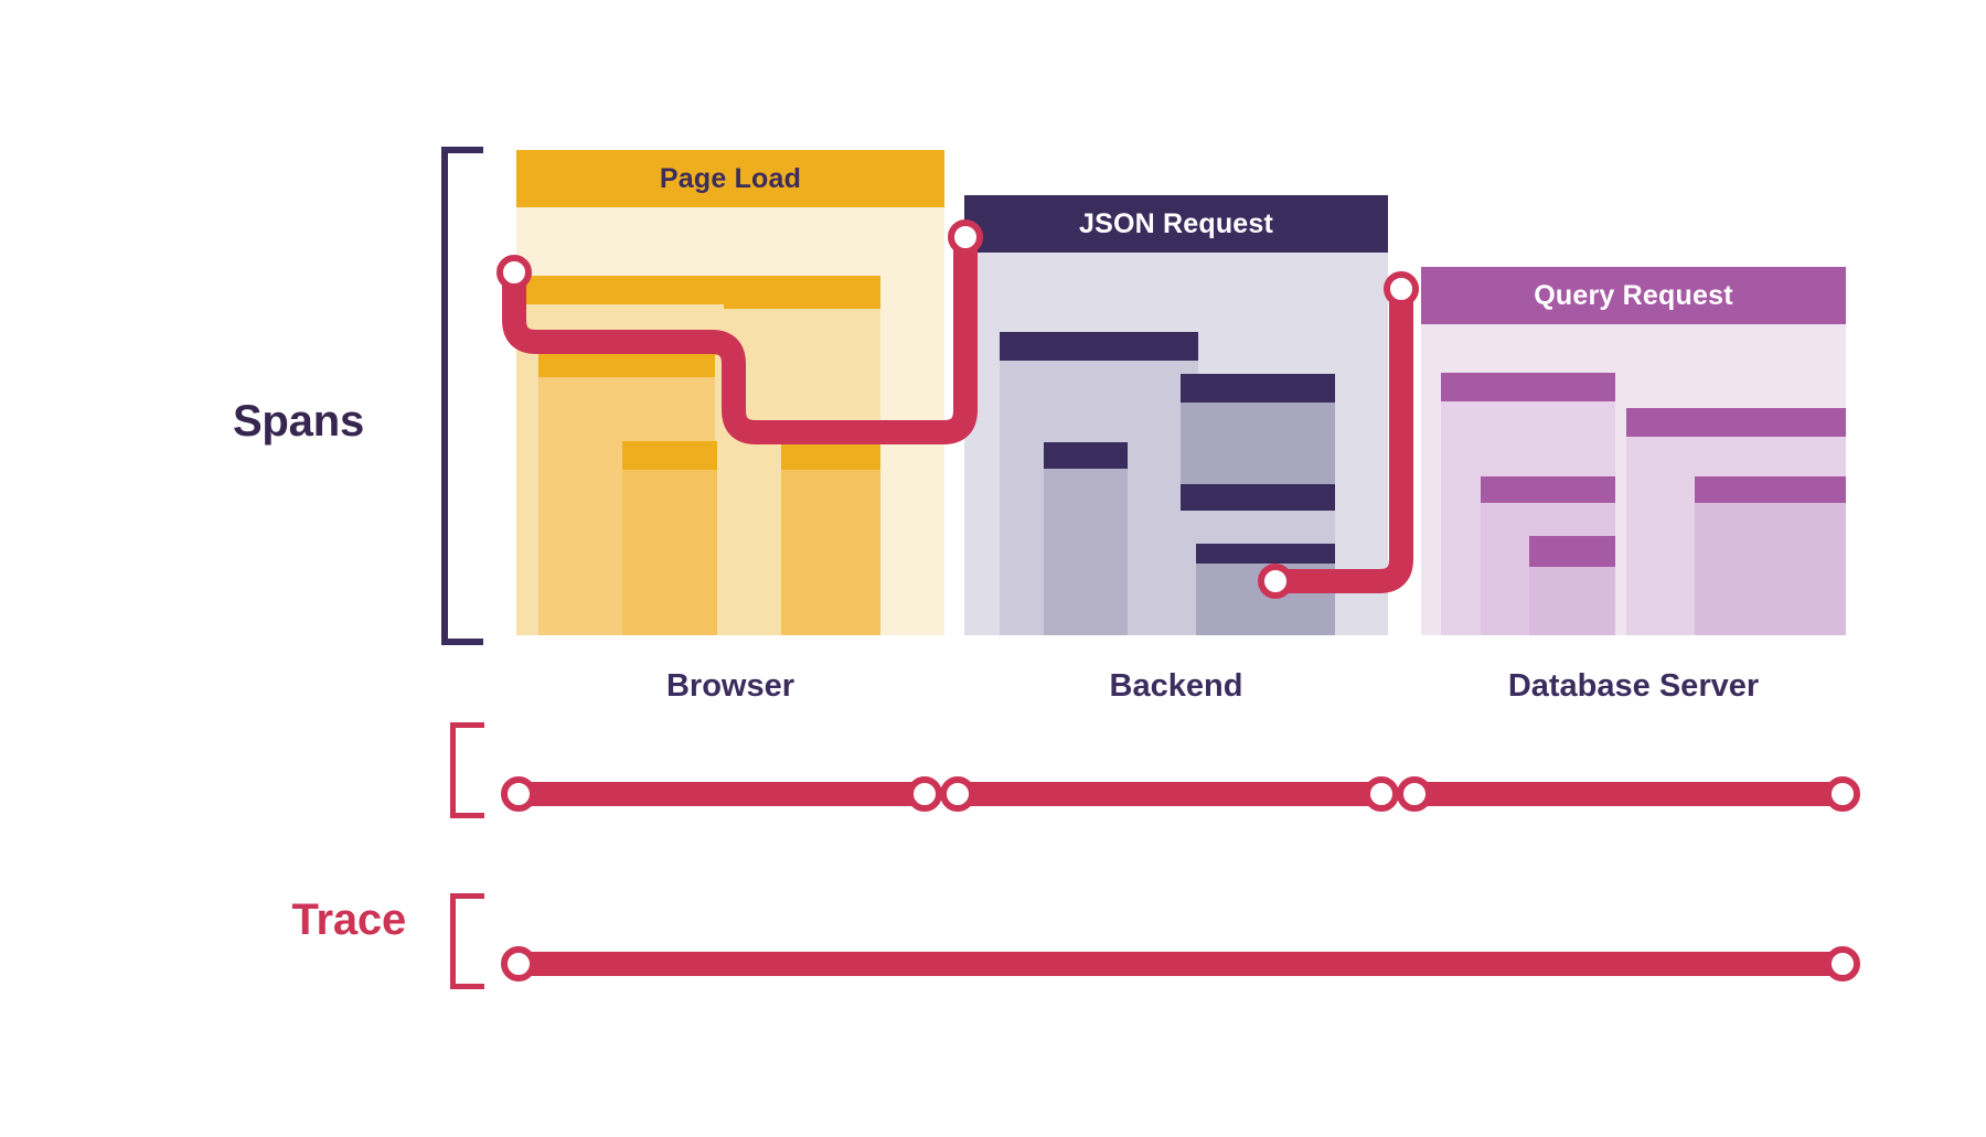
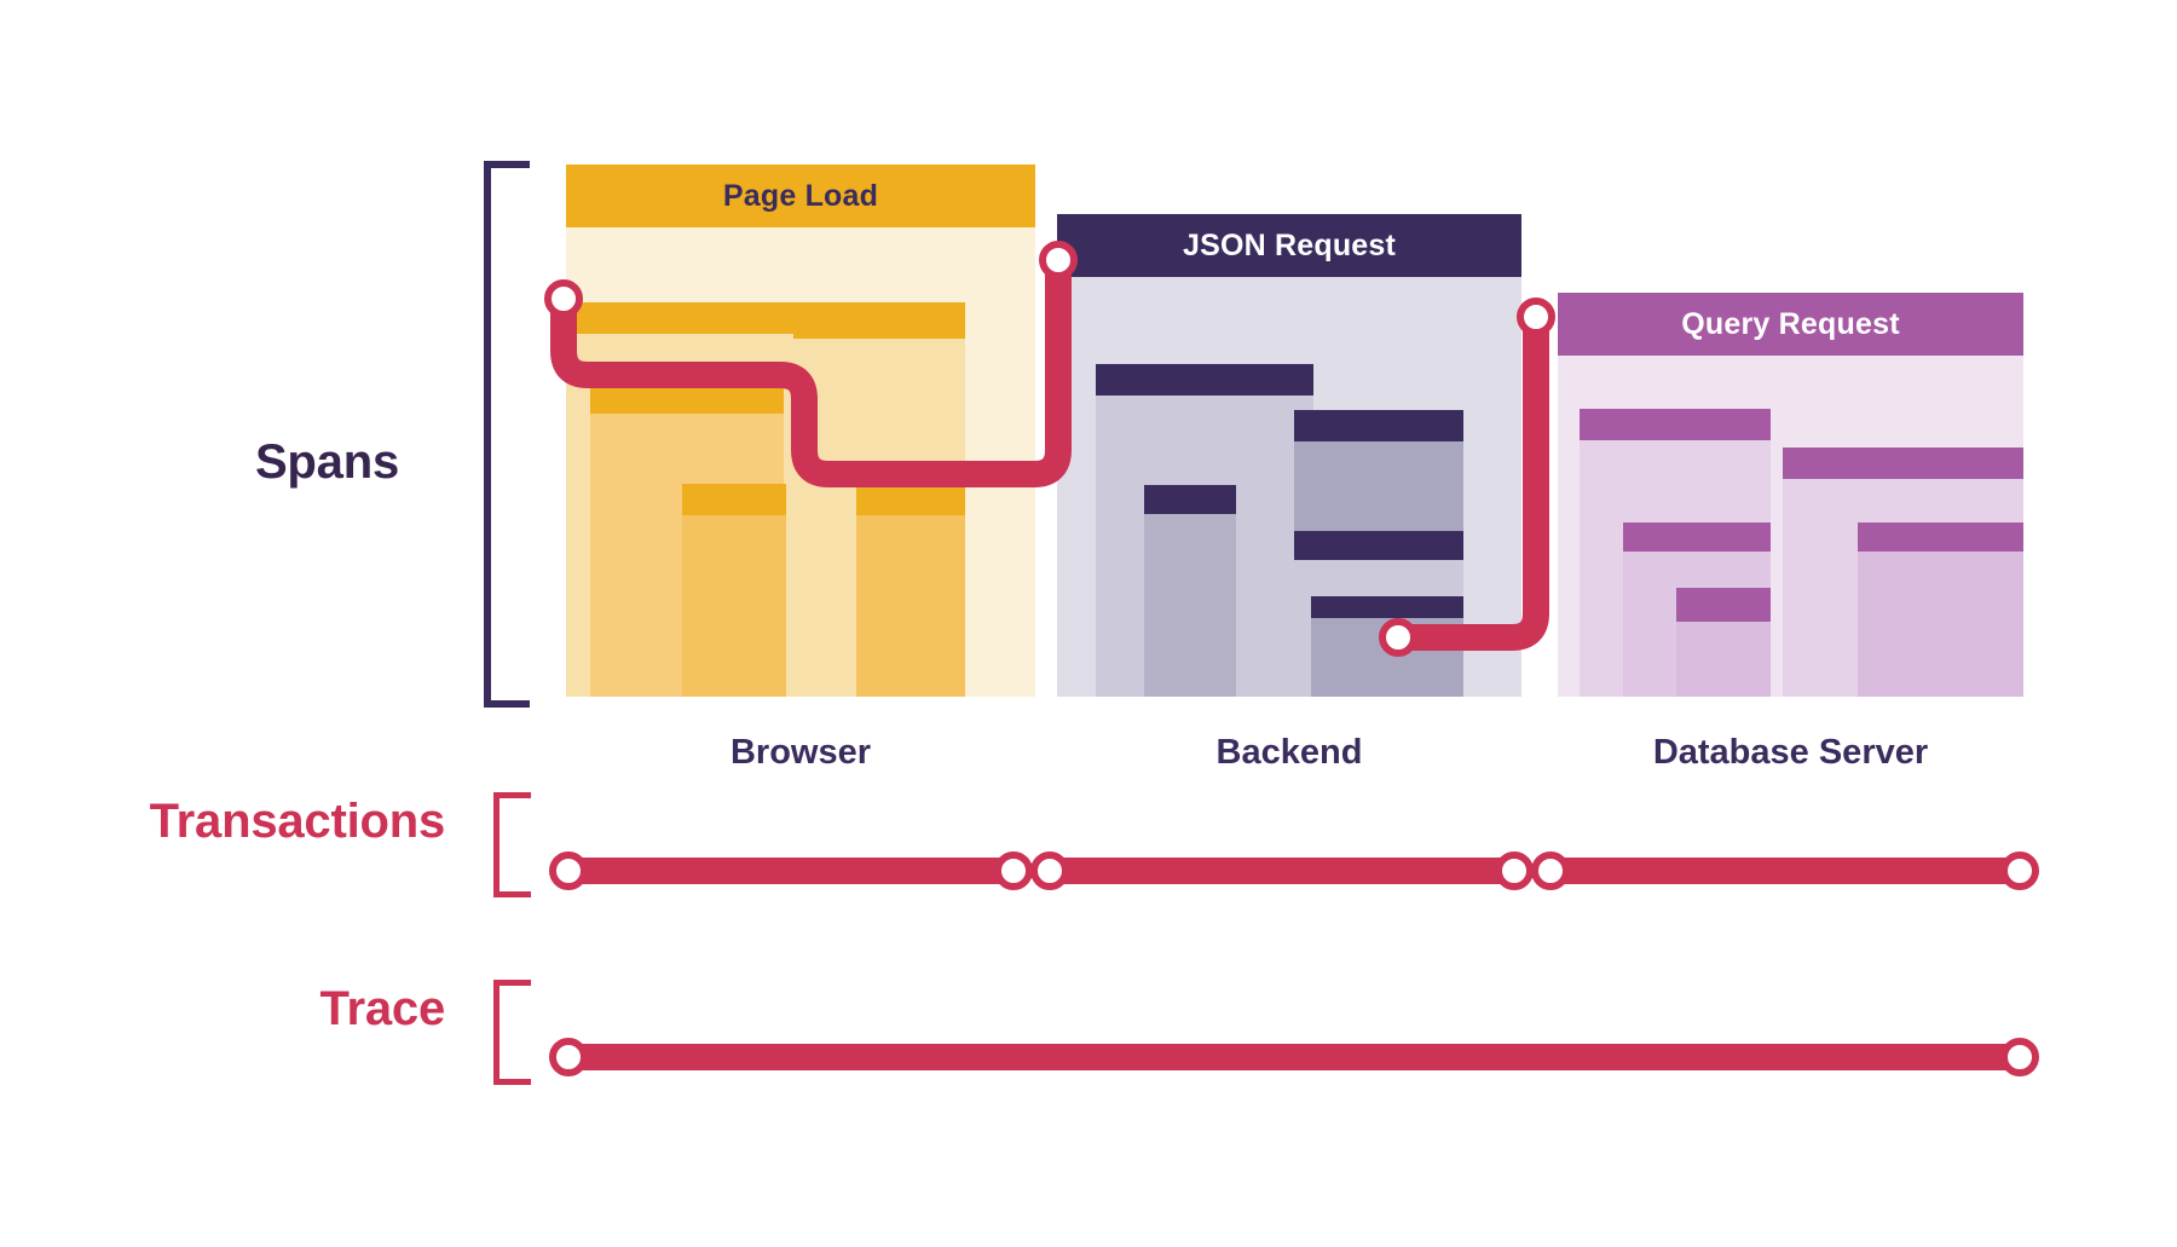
  Spans
+ Transactions
  Trace
  Page Load
  JSON Request
  Query Request
  Browser
  Backend
  Database Server
